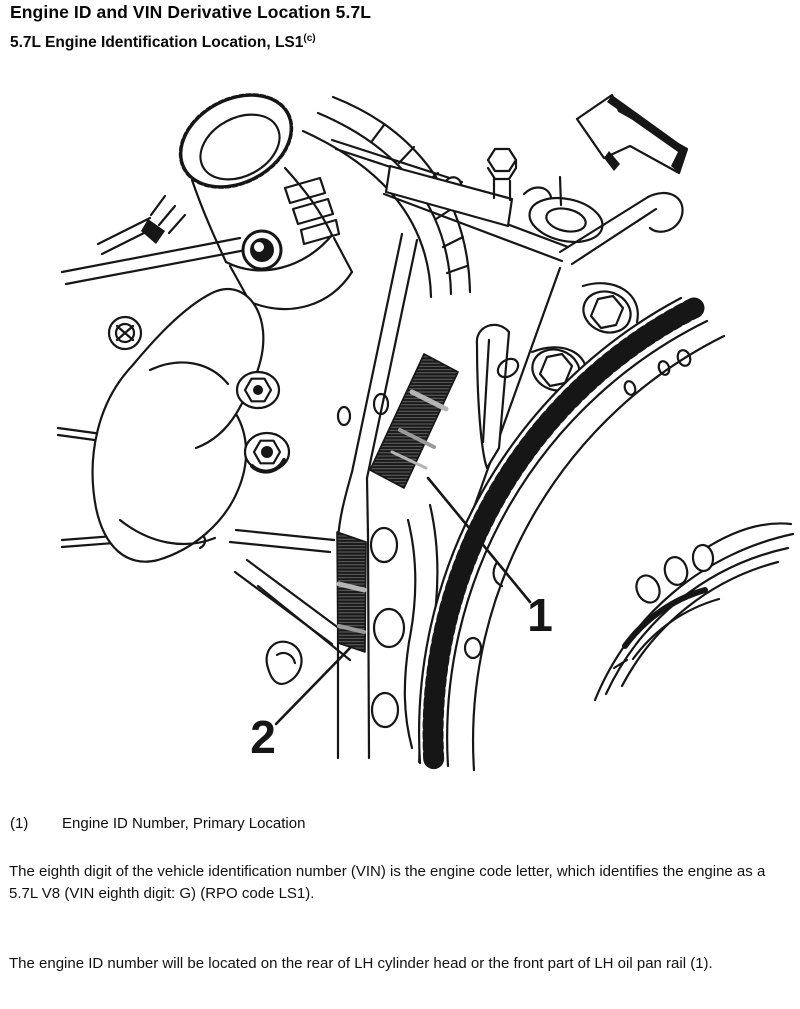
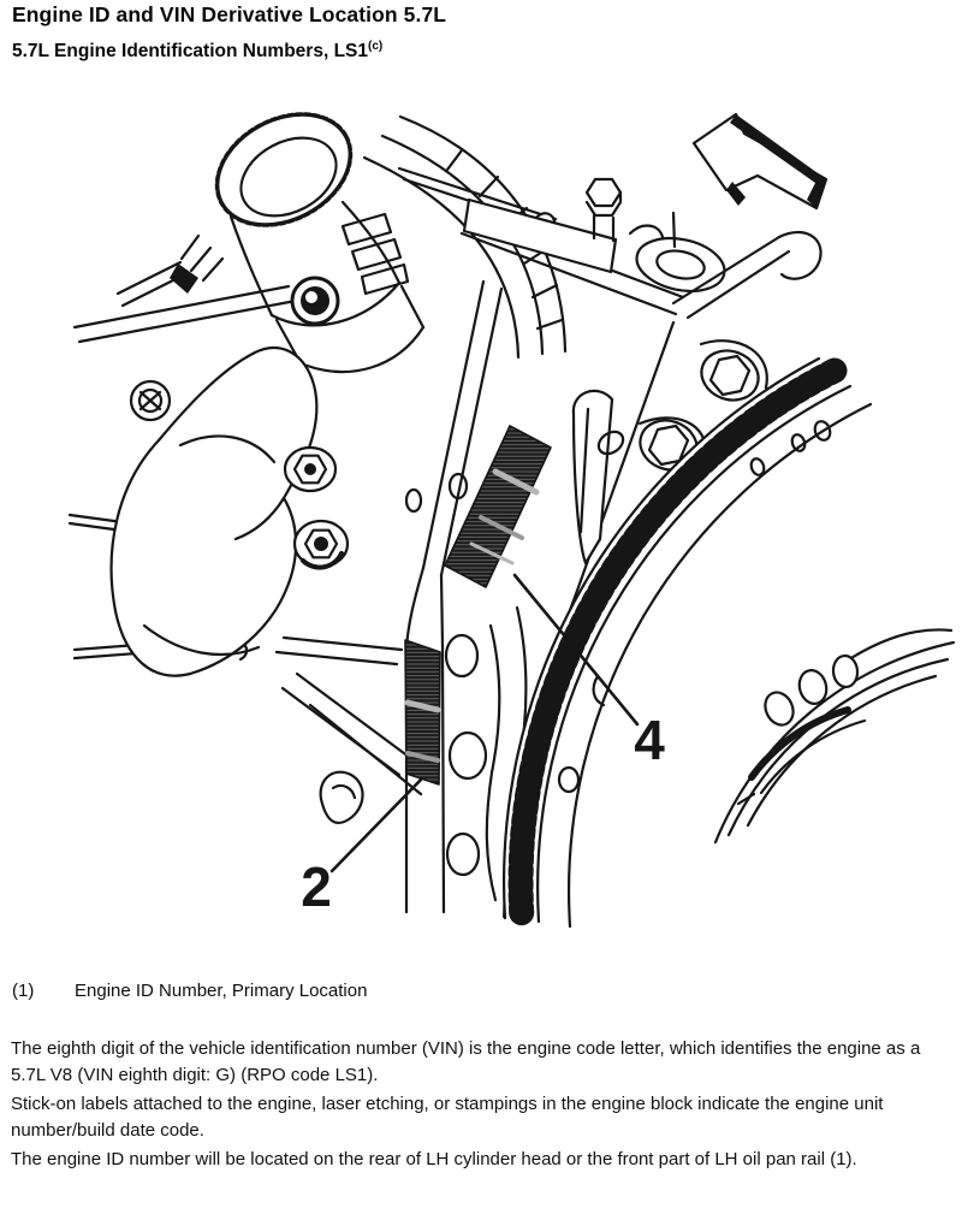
  Engine ID and VIN Derivative Location 5.7L
- 5.7L Engine Identification Location, LS1(c)
+ 5.7L Engine Identification Numbers, LS1(c)
- 1
+ 4
  2
  (1)
  Engine ID Number, Primary Location
  The eighth digit of the vehicle identification number (VIN) is the engine code letter, which identifies the engine as a 5.7L V8 (VIN eighth digit: G) (RPO code LS1).
+ Stick-on labels attached to the engine, laser etching, or stampings in the engine block indicate the engine unit number/build date code.
  The engine ID number will be located on the rear of LH cylinder head or the front part of LH oil pan rail (1).
